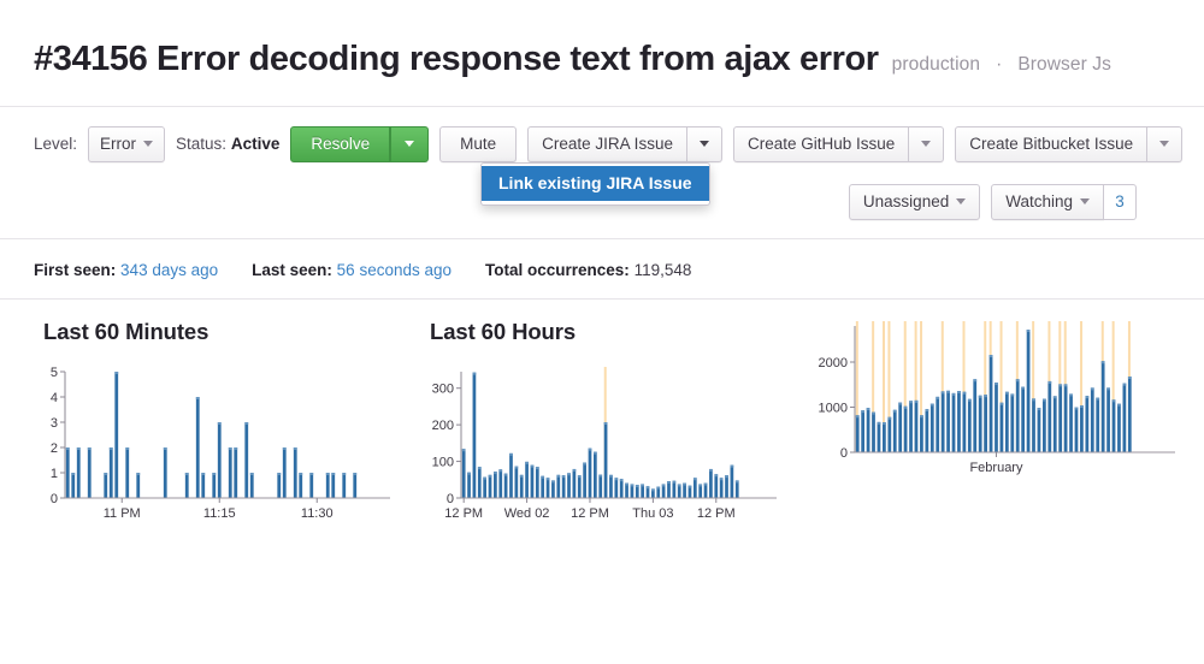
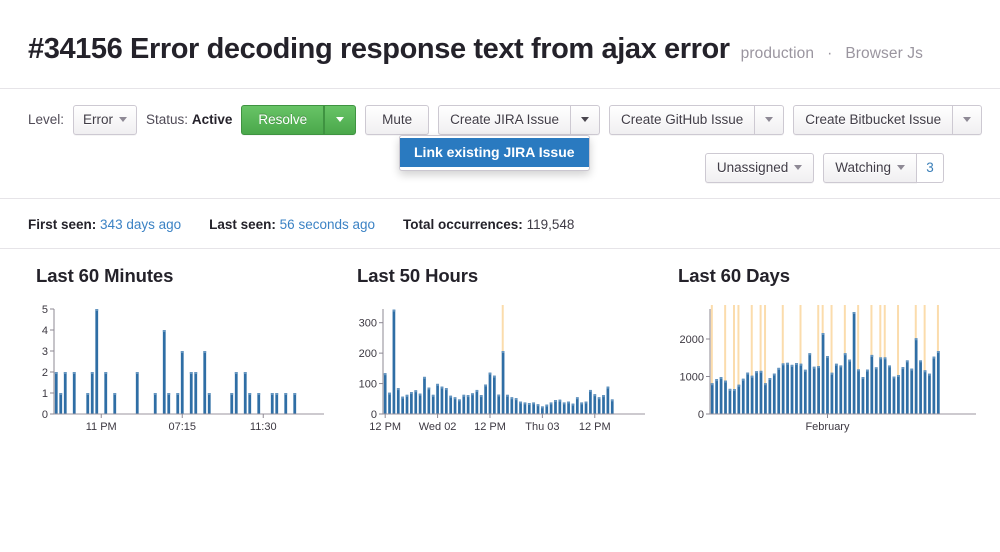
  #34156 Error decoding response text from ajax error
  production
  ·
  Browser Js
  Level:
  Error
  Status: Active
  Resolve
  Mute
  Create JIRA Issue
  Create GitHub Issue
  Create Bitbucket Issue
  Link existing JIRA Issue
  Unassigned
  Watching
  3
  First seen: 343 days ago
  Last seen: 56 seconds ago
  Total occurrences: 119,548
  Last 60 Minutes
  0
  1
  2
  3
  4
  5
  11 PM
- 11:15
+ 07:15
  11:30
- Last 60 Hours
+ Last 50 Hours
  0
  100
  200
  300
  12 PM
  Wed 02
  12 PM
  Thu 03
  12 PM
+ Last 60 Days
  0
  1000
  2000
  February
